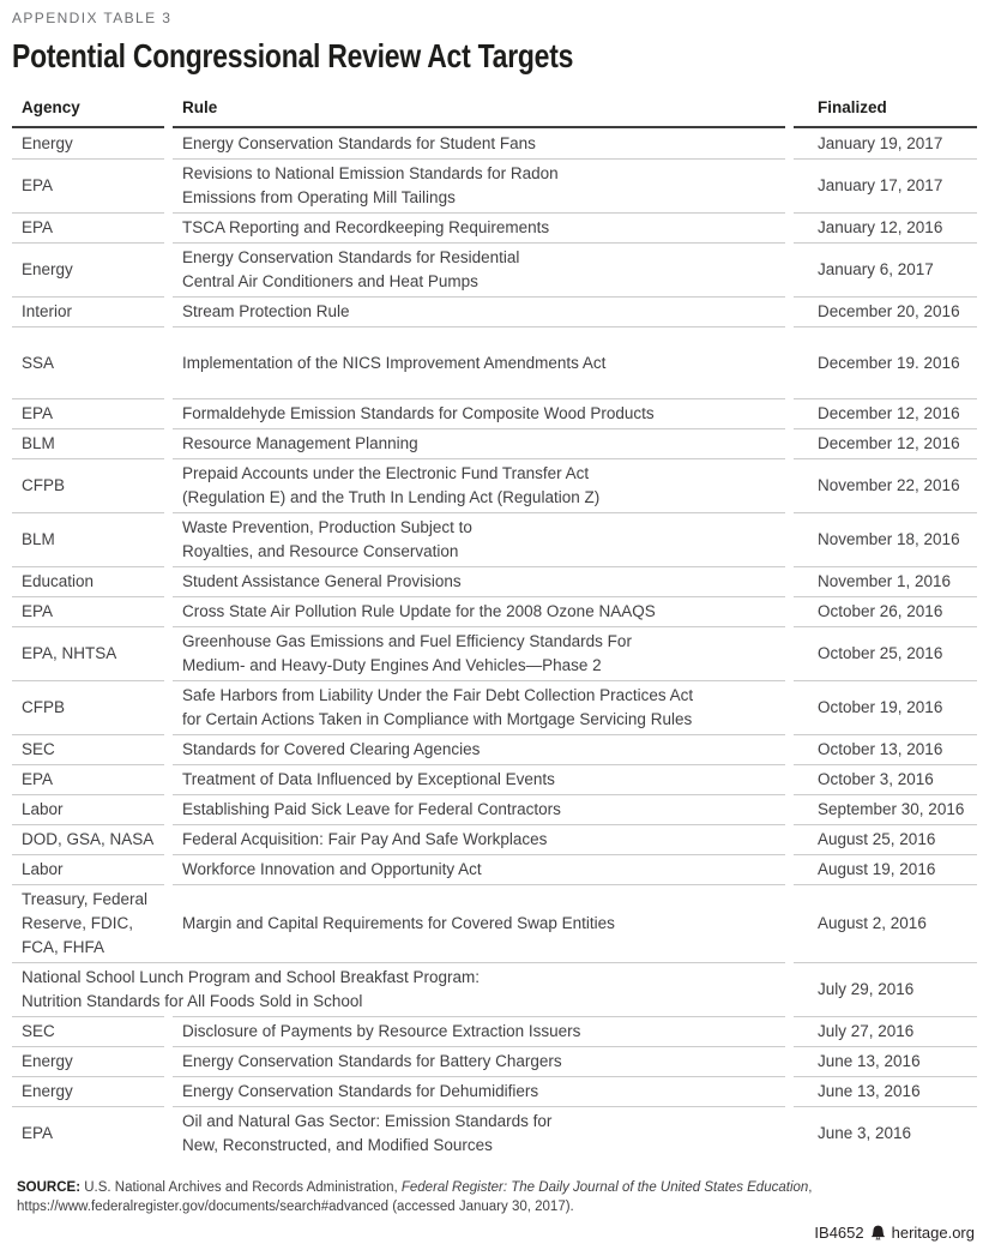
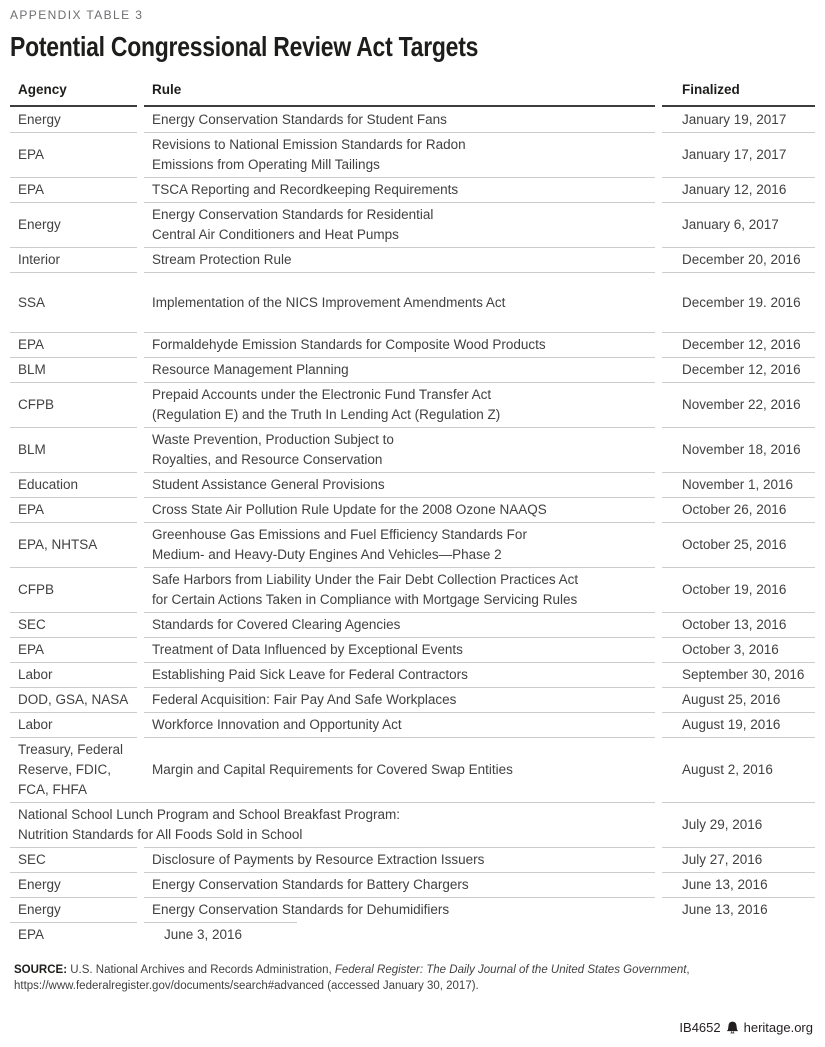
  APPENDIX TABLE 3
  Potential Congressional Review Act Targets
  Agency
  Rule
  Finalized
  Energy
  Energy Conservation Standards for Student Fans
  January 19, 2017
  EPA
  Revisions to National Emission Standards for Radon
  Emissions from Operating Mill Tailings
  January 17, 2017
  EPA
  TSCA Reporting and Recordkeeping Requirements
  January 12, 2016
  Energy
  Energy Conservation Standards for Residential
  Central Air Conditioners and Heat Pumps
  January 6, 2017
  Interior
  Stream Protection Rule
  December 20, 2016
  SSA
  Implementation of the NICS Improvement Amendments Act
  December 19. 2016
  EPA
  Formaldehyde Emission Standards for Composite Wood Products
  December 12, 2016
  BLM
  Resource Management Planning
  December 12, 2016
  CFPB
  Prepaid Accounts under the Electronic Fund Transfer Act
  (Regulation E) and the Truth In Lending Act (Regulation Z)
  November 22, 2016
  BLM
  Waste Prevention, Production Subject to
  Royalties, and Resource Conservation
  November 18, 2016
  Education
  Student Assistance General Provisions
  November 1, 2016
  EPA
  Cross State Air Pollution Rule Update for the 2008 Ozone NAAQS
  October 26, 2016
  EPA, NHTSA
  Greenhouse Gas Emissions and Fuel Efficiency Standards For
  Medium- and Heavy-Duty Engines And Vehicles—Phase 2
  October 25, 2016
  CFPB
  Safe Harbors from Liability Under the Fair Debt Collection Practices Act
  for Certain Actions Taken in Compliance with Mortgage Servicing Rules
  October 19, 2016
  SEC
  Standards for Covered Clearing Agencies
  October 13, 2016
  EPA
  Treatment of Data Influenced by Exceptional Events
  October 3, 2016
  Labor
  Establishing Paid Sick Leave for Federal Contractors
  September 30, 2016
  DOD, GSA, NASA
  Federal Acquisition: Fair Pay And Safe Workplaces
  August 25, 2016
  Labor
  Workforce Innovation and Opportunity Act
  August 19, 2016
  Treasury, Federal
  Reserve, FDIC,
  FCA, FHFA
  Margin and Capital Requirements for Covered Swap Entities
  August 2, 2016
  National School Lunch Program and School Breakfast Program:
  Nutrition Standards for All Foods Sold in School
  July 29, 2016
  SEC
  Disclosure of Payments by Resource Extraction Issuers
  July 27, 2016
  Energy
  Energy Conservation Standards for Battery Chargers
  June 13, 2016
  Energy
  Energy Conservation Standards for Dehumidifiers
  June 13, 2016
  EPA
- Oil and Natural Gas Sector: Emission Standards for
- New, Reconstructed, and Modified Sources
  June 3, 2016
- SOURCE: U.S. National Archives and Records Administration, Federal Register: The Daily Journal of the United States Education,
+ SOURCE: U.S. National Archives and Records Administration, Federal Register: The Daily Journal of the United States Government,
  https://www.federalregister.gov/documents/search#advanced (accessed January 30, 2017).
  IB4652
  heritage.org
